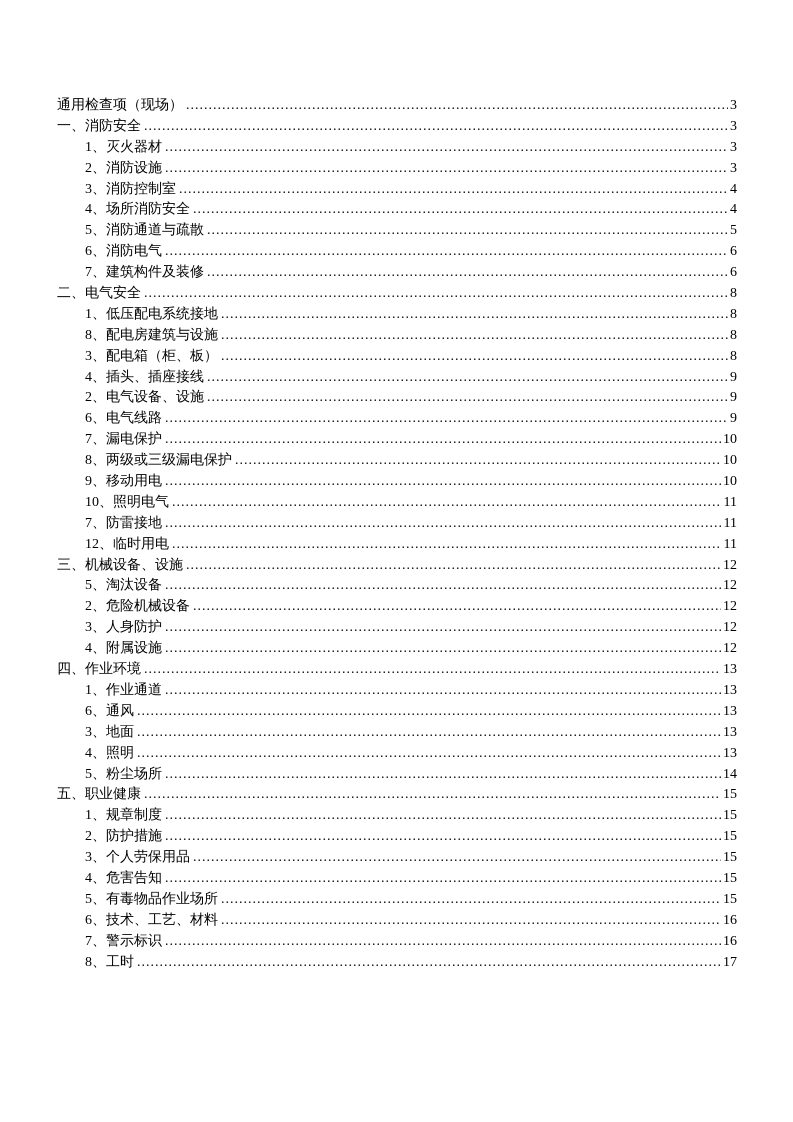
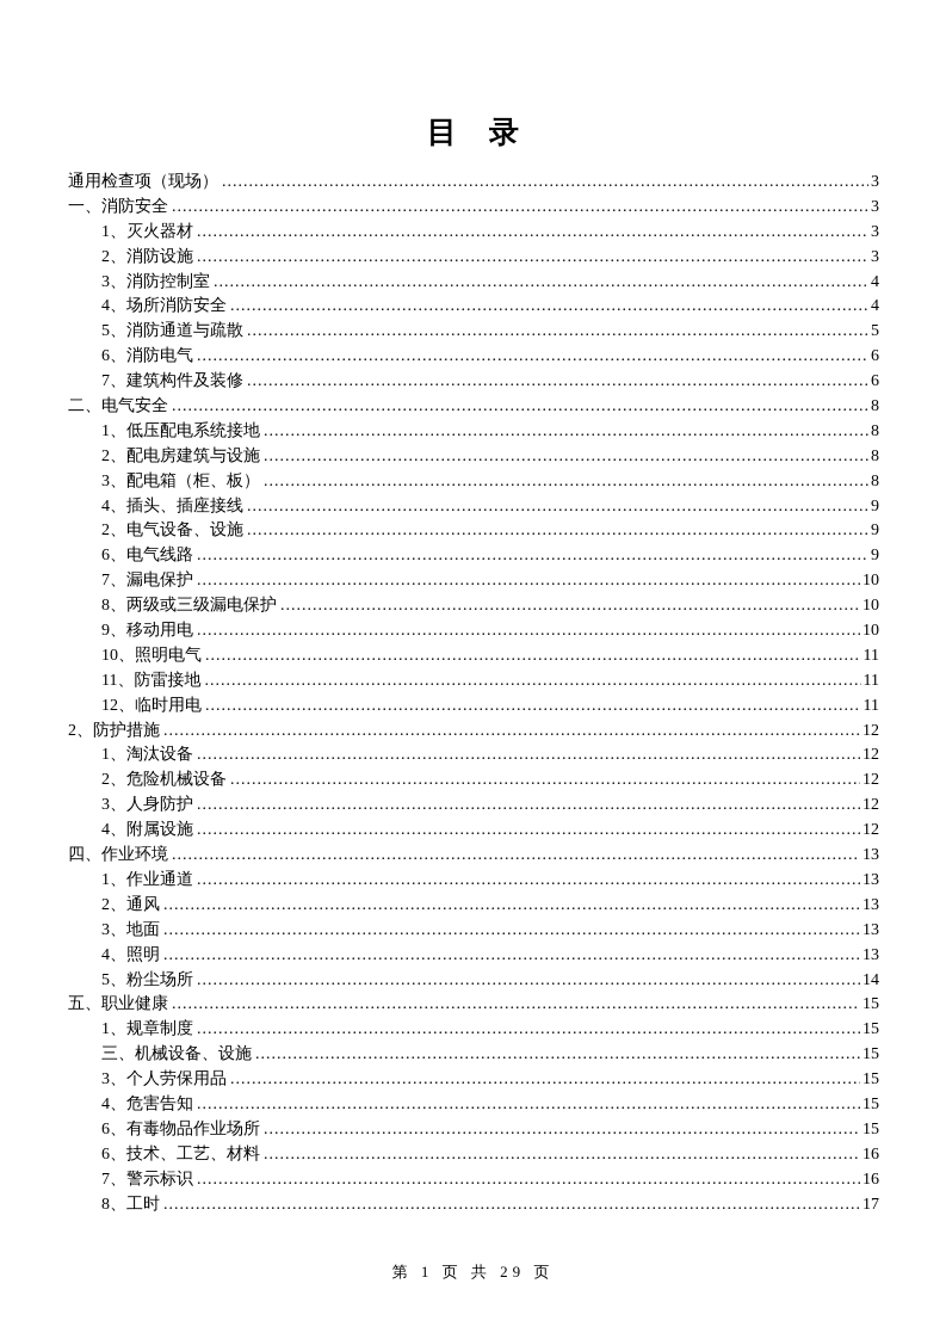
+ 目 录
  通用检查项（现场）
  3
  一、消防安全
  3
  1、灭火器材
  3
  2、消防设施
  3
  3、消防控制室
  4
  4、场所消防安全
  4
  5、消防通道与疏散
  5
  6、消防电气
  6
  7、建筑构件及装修
  6
  二、电气安全
  8
  1、低压配电系统接地
  8
- 8、配电房建筑与设施
+ 2、配电房建筑与设施
  8
  3、配电箱（柜、板）
  8
  4、插头、插座接线
  9
  2、电气设备、设施
  9
  6、电气线路
  9
  7、漏电保护
  10
  8、两级或三级漏电保护
  10
  9、移动用电
  10
  10、照明电气
  11
- 7、防雷接地
+ 11、防雷接地
  11
  12、临时用电
  11
- 三、机械设备、设施
+ 2、防护措施
  12
- 5、淘汰设备
+ 1、淘汰设备
  12
  2、危险机械设备
  12
  3、人身防护
  12
  4、附属设施
  12
  四、作业环境
  13
  1、作业通道
  13
- 6、通风
+ 2、通风
  13
  3、地面
  13
  4、照明
  13
  5、粉尘场所
  14
  五、职业健康
  15
  1、规章制度
  15
- 2、防护措施
+ 三、机械设备、设施
  15
  3、个人劳保用品
  15
  4、危害告知
  15
- 5、有毒物品作业场所
+ 6、有毒物品作业场所
  15
  6、技术、工艺、材料
  16
  7、警示标识
  16
  8、工时
  17
+ 第 1 页 共 29 页
